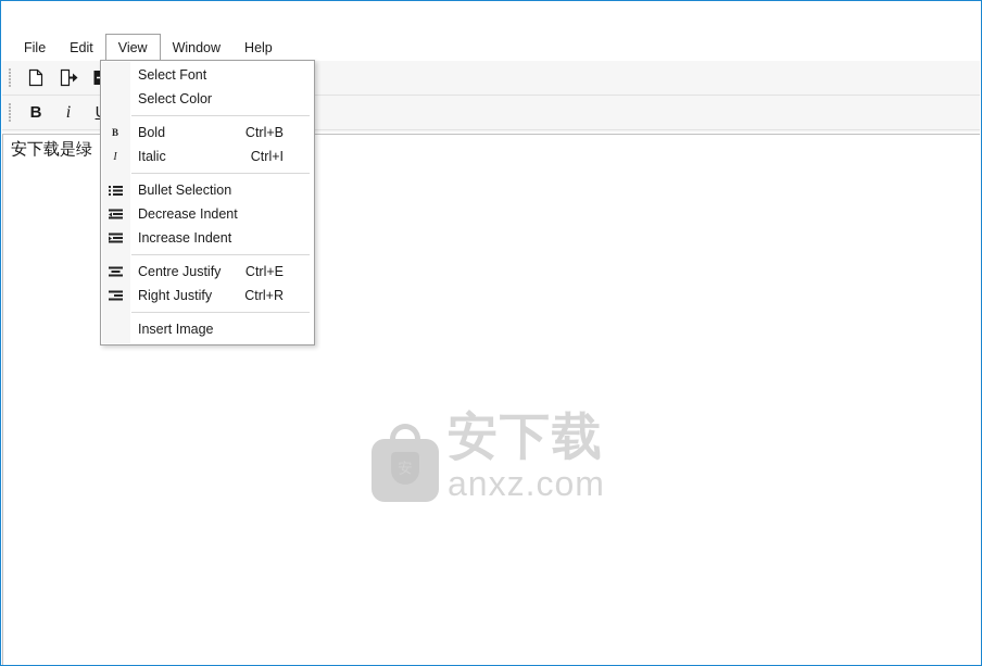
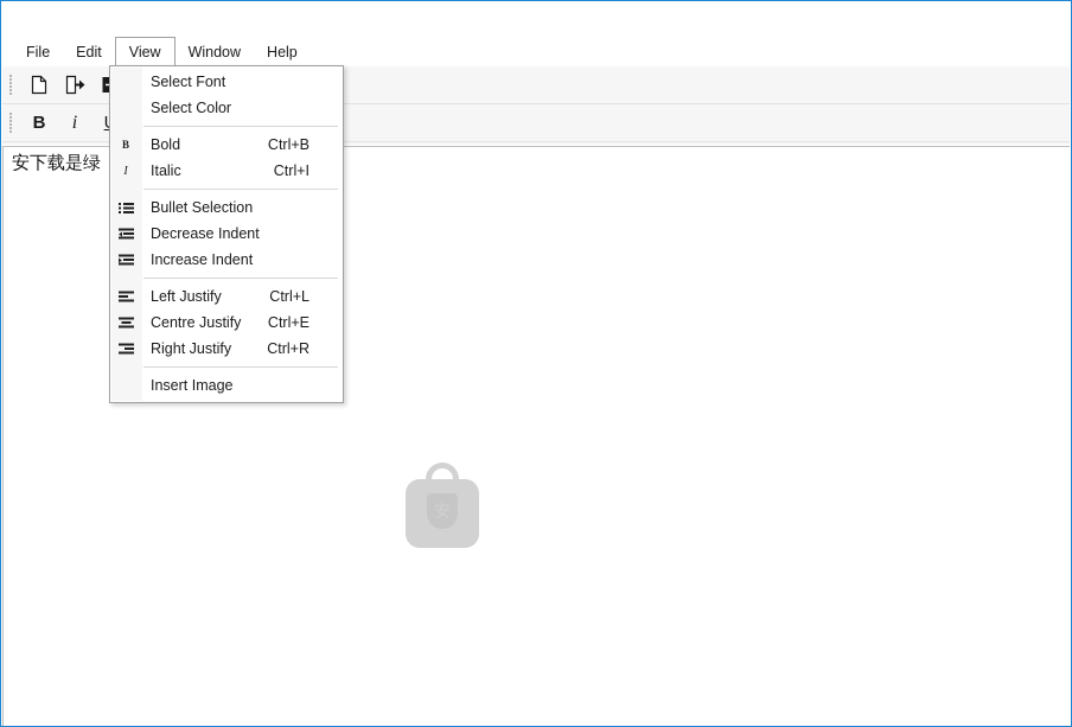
  File
  Edit
  View
  Window
  Help
  B
  i
  安下载是绿
- 安下载
- anxz.com
  Select Font
  Select Color
  B
  Bold
  Ctrl+B
  I
  Italic
  Ctrl+I
  Bullet Selection
  Decrease Indent
  Increase Indent
+ Left Justify
+ Ctrl+L
  Centre Justify
  Ctrl+E
  Right Justify
  Ctrl+R
  Insert Image
